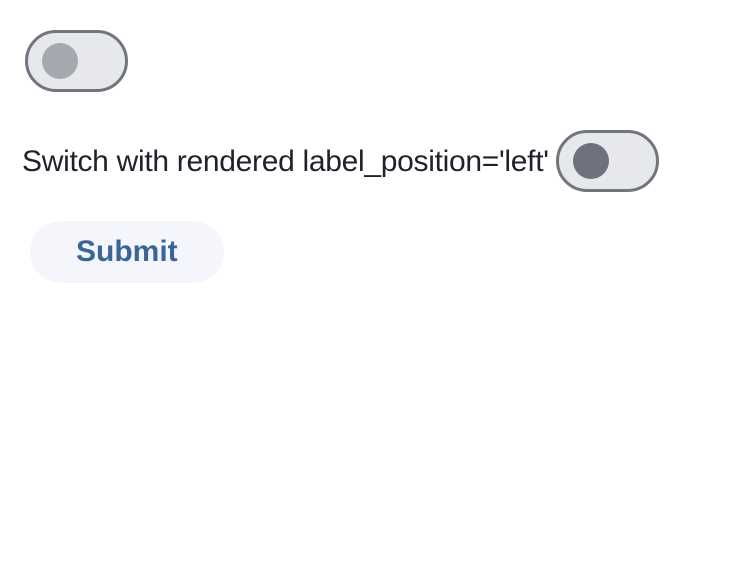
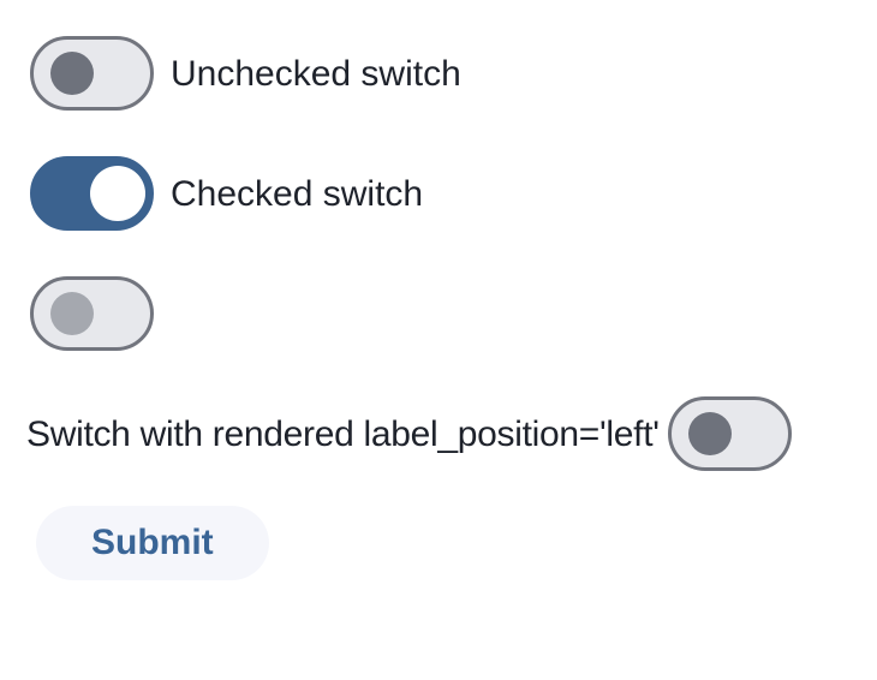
+ Unchecked switch
+ Checked switch
  Switch with rendered label_position='left'
  Submit
